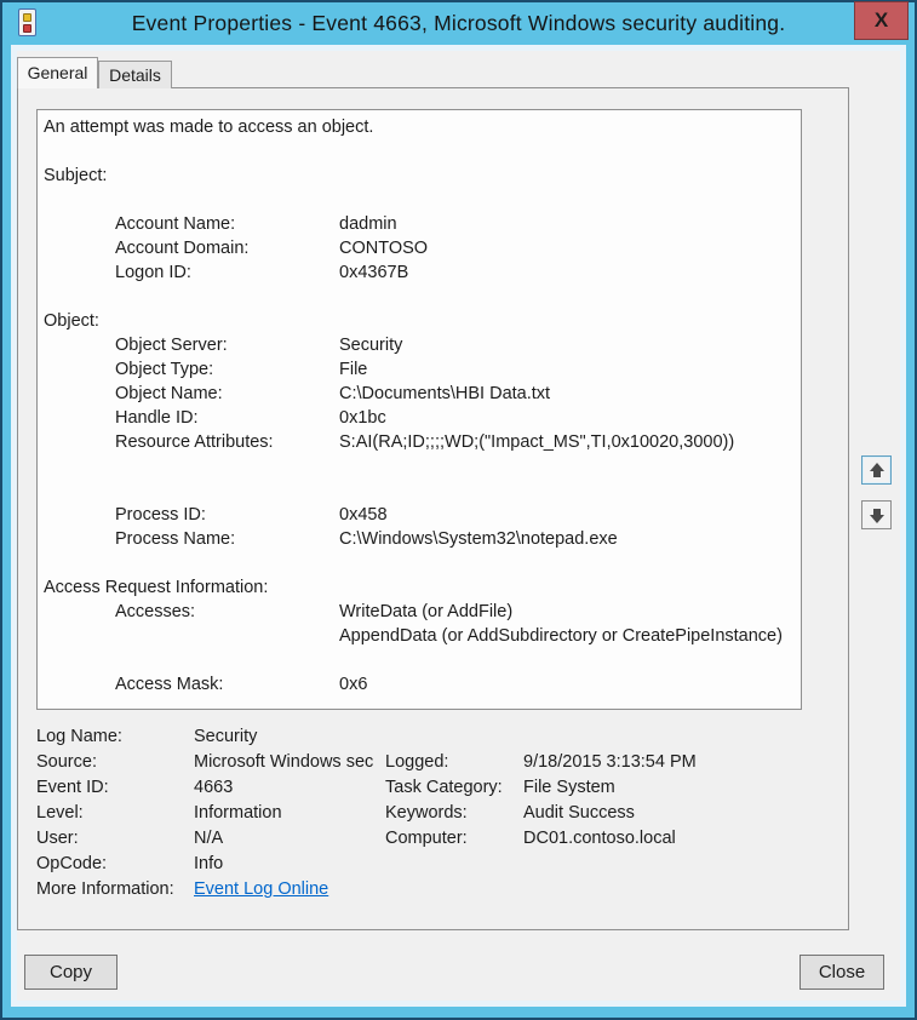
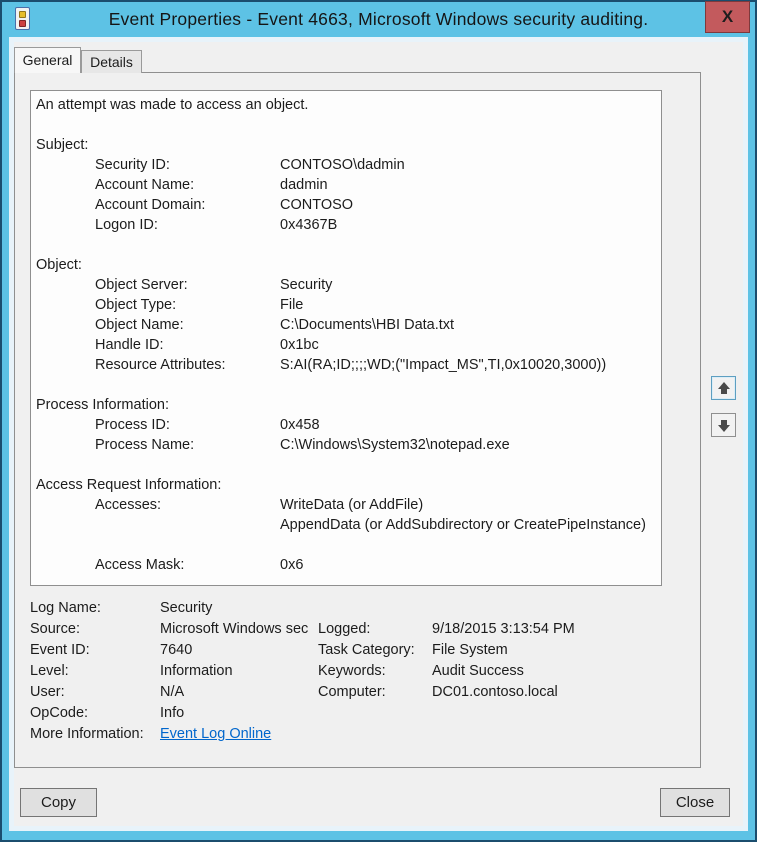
  Event Properties - Event 4663, Microsoft Windows security auditing.
  X
  General
  Details
  An attempt was made to access an object.
  Subject:
+ Security ID:
+ CONTOSO\dadmin
  Account Name:
  dadmin
  Account Domain:
  CONTOSO
  Logon ID:
  0x4367B
  Object:
  Object Server:
  Security
  Object Type:
  File
  Object Name:
  C:\Documents\HBI Data.txt
  Handle ID:
  0x1bc
  Resource Attributes:
  S:AI(RA;ID;;;;WD;("Impact_MS",TI,0x10020,3000))
+ Process Information:
  Process ID:
  0x458
  Process Name:
  C:\Windows\System32\notepad.exe
  Access Request Information:
  Accesses:
  WriteData (or AddFile)
  AppendData (or AddSubdirectory or CreatePipeInstance)
  Access Mask:
  0x6
  Log Name:
  Security
  Source:
  Microsoft Windows sec
  Logged:
  9/18/2015 3:13:54 PM
  Event ID:
- 4663
+ 7640
  Task Category:
  File System
  Level:
  Information
  Keywords:
  Audit Success
  User:
  N/A
  Computer:
  DC01.contoso.local
  OpCode:
  Info
  More Information:
  Event Log Online
  Copy
  Close
